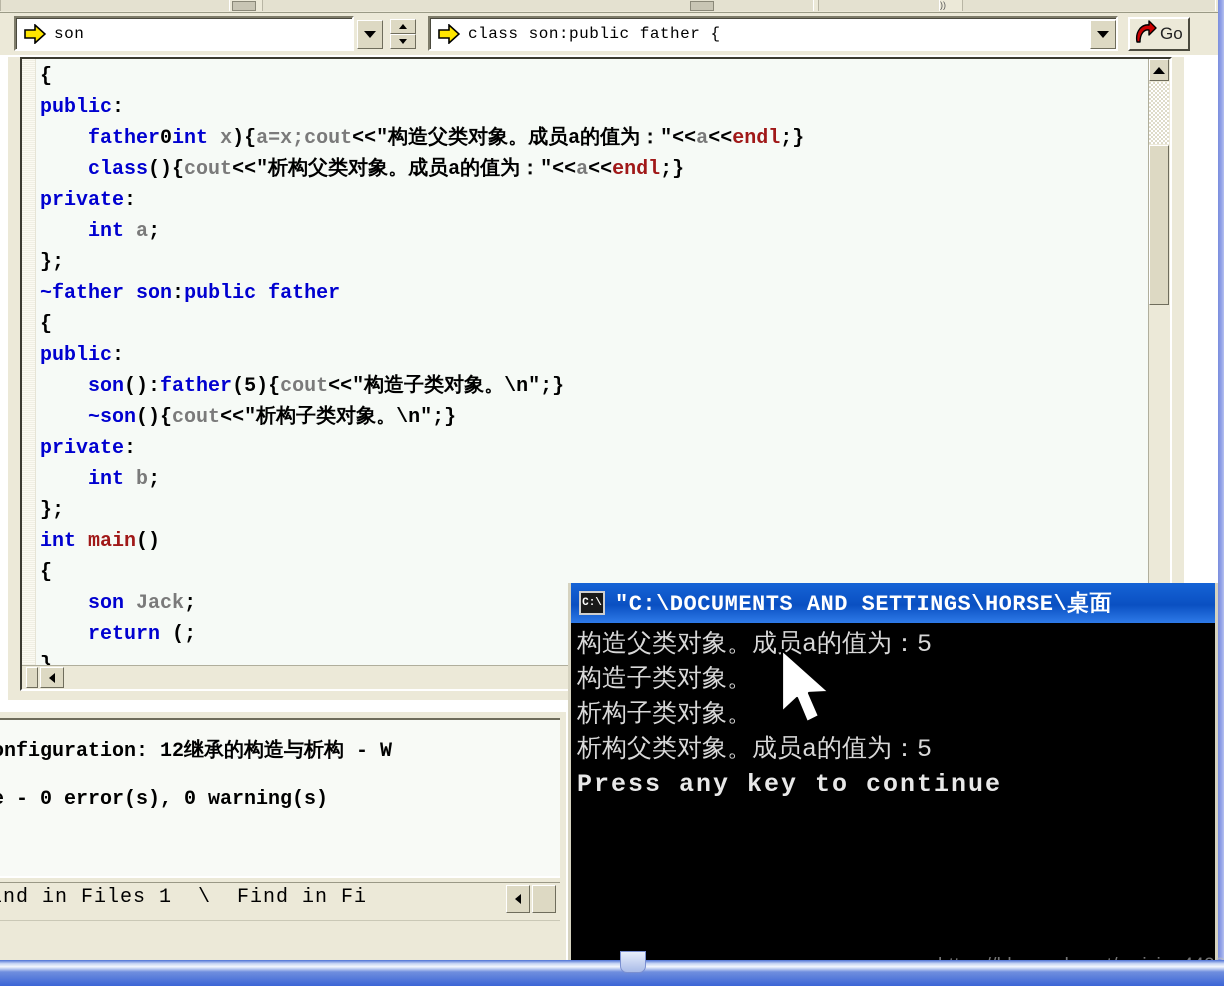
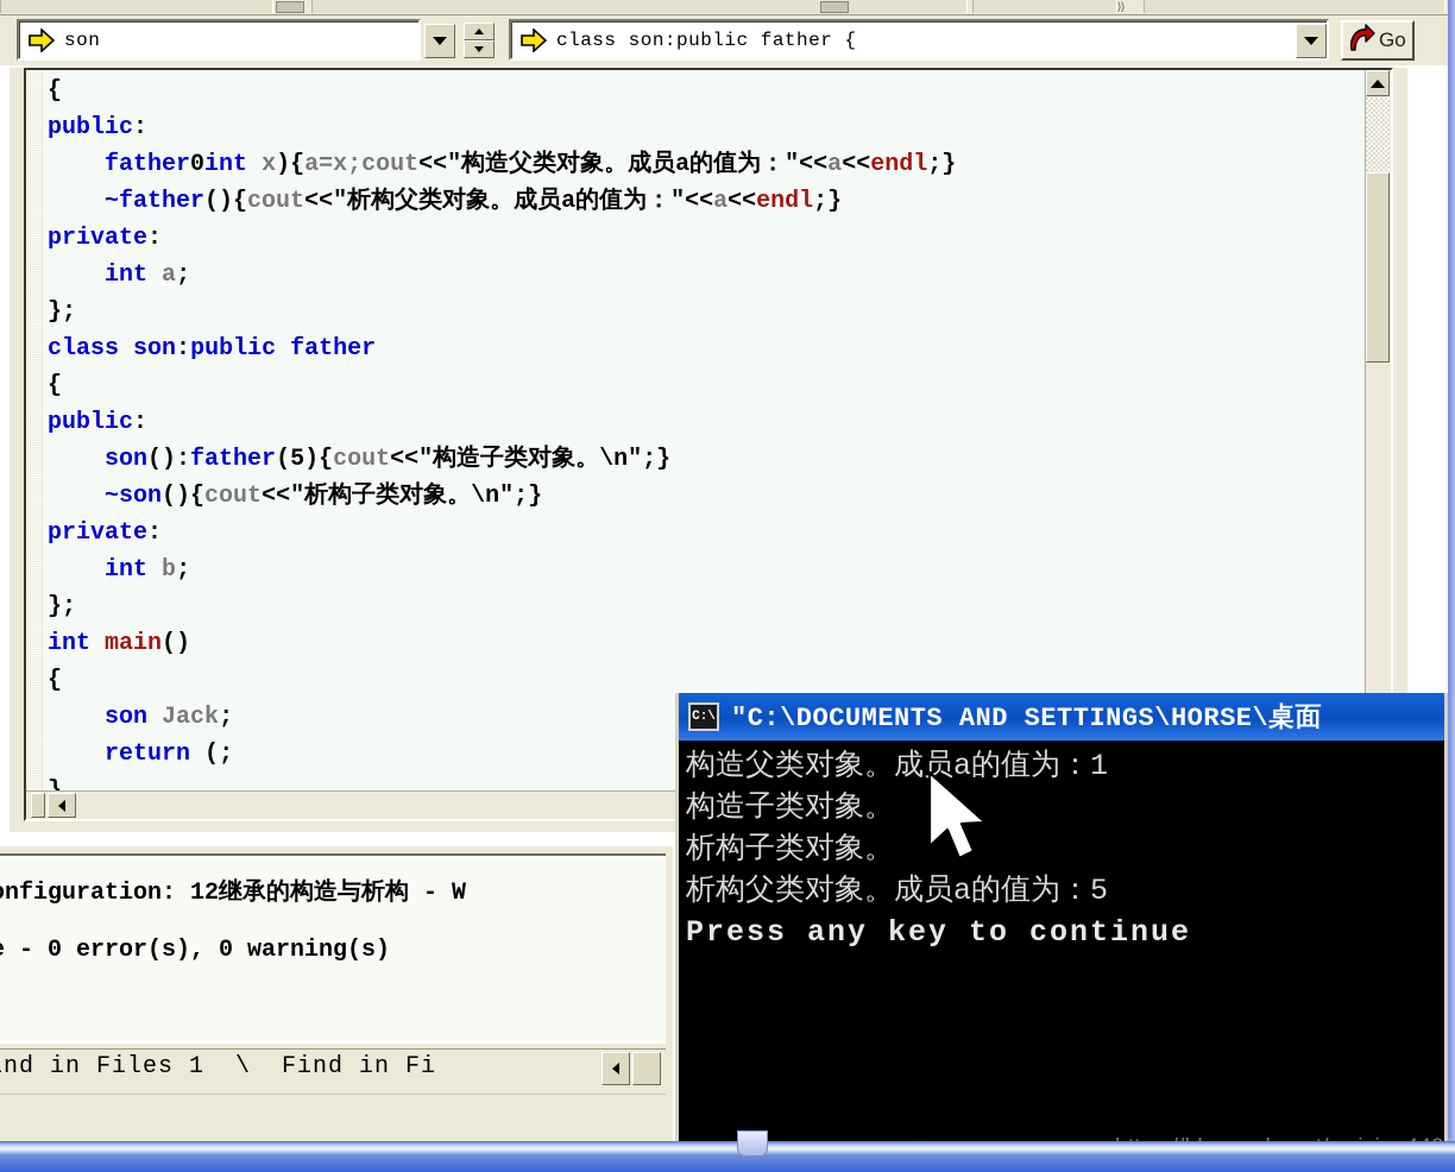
  ))
  son
  class son:public father {
  Go
  {
  public:
  father0int x){a=x;cout<<"构造父类对象。成员a的值为："<<a<<endl;}
- class(){cout<<"析构父类对象。成员a的值为："<<a<<endl;}
+ ~father(){cout<<"析构父类对象。成员a的值为："<<a<<endl;}
  private:
  int a;
  };
- ~father son:public father
+ class son:public father
  {
  public:
  son():father(5){cout<<"构造子类对象。\n";}
  ~son(){cout<<"析构子类对象。\n";}
  private:
  int b;
  };
  int main()
  {
  son Jack;
  return (;
  nfiguration: 12继承的构造与析构 - W
  - 0 error(s), 0 warning(s)
  nd in Files 1 \ Find in Fi
  C:\
  "C:\DOCUMENTS AND SETTINGS\HORSE\桌面
- 构造父类对象。成员a的值为：5
+ 构造父类对象。成员a的值为：1
  构造子类对象。
  析构子类对象。
  析构父类对象。成员a的值为：5
  Press any key to continue
